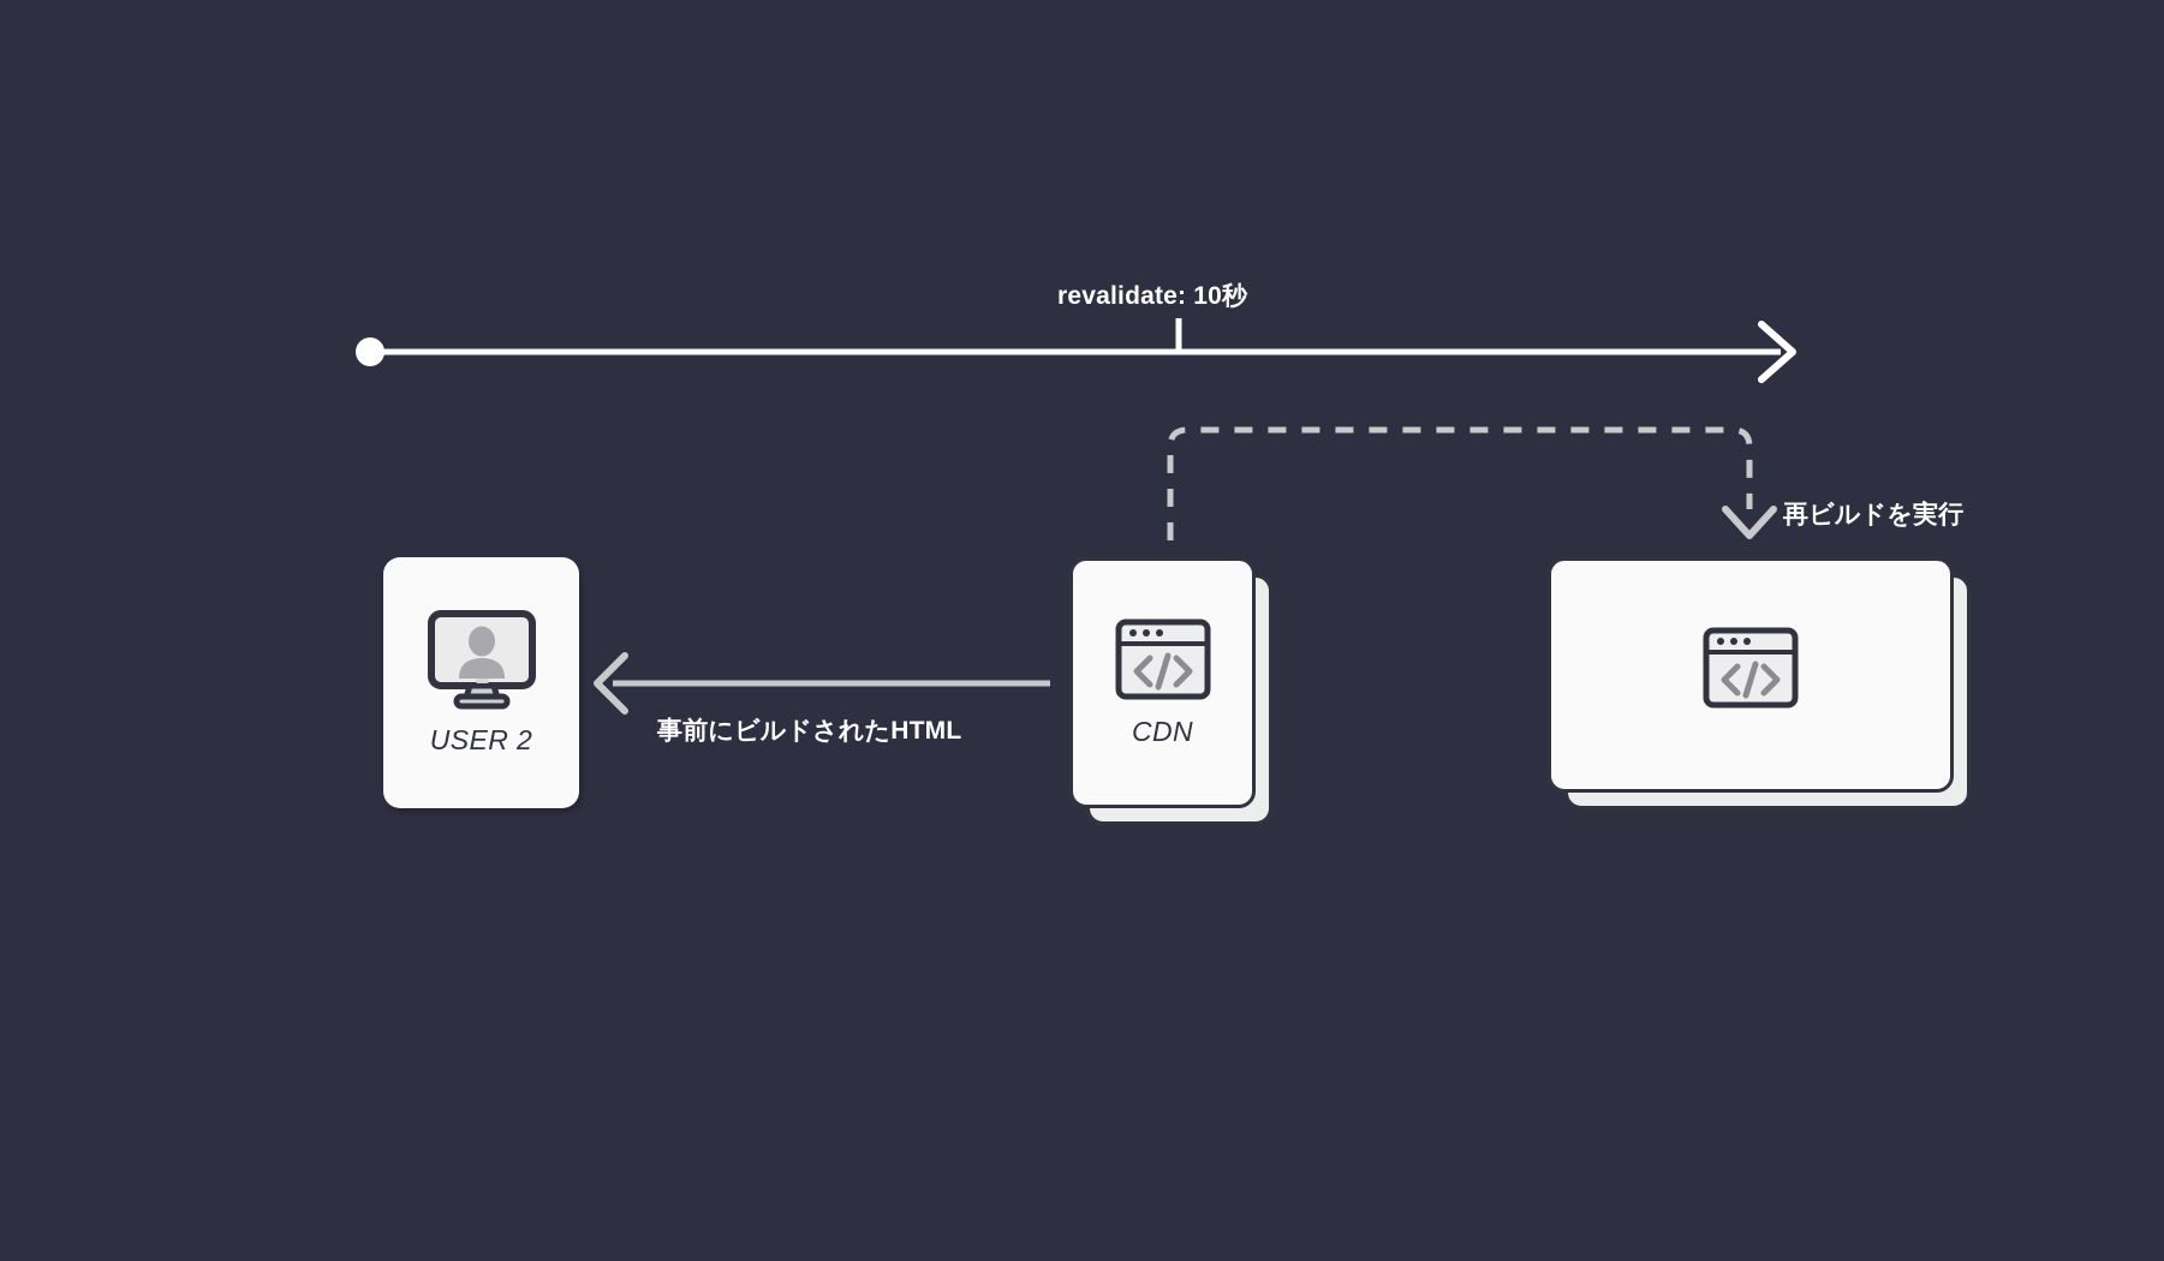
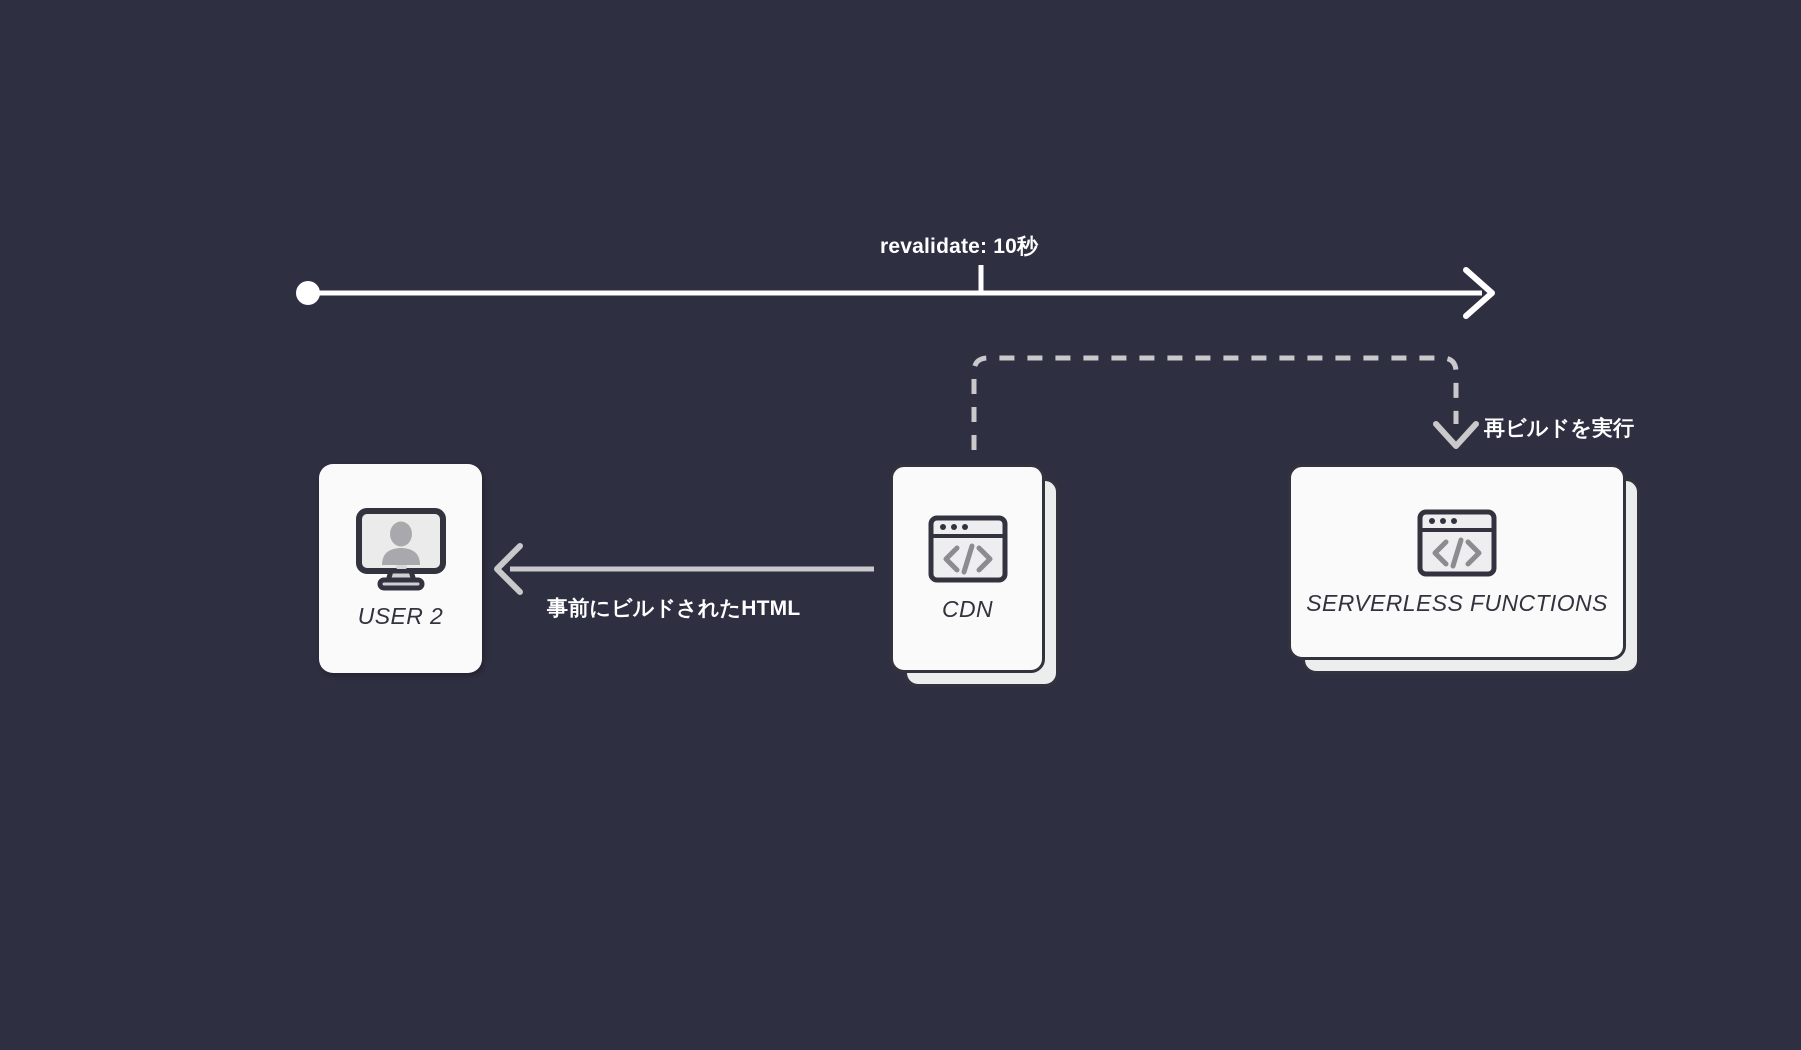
  revalidate: 10秒
  事前にビルドされたHTML
  再ビルドを実行
  USER 2
  CDN
+ SERVERLESS FUNCTIONS
